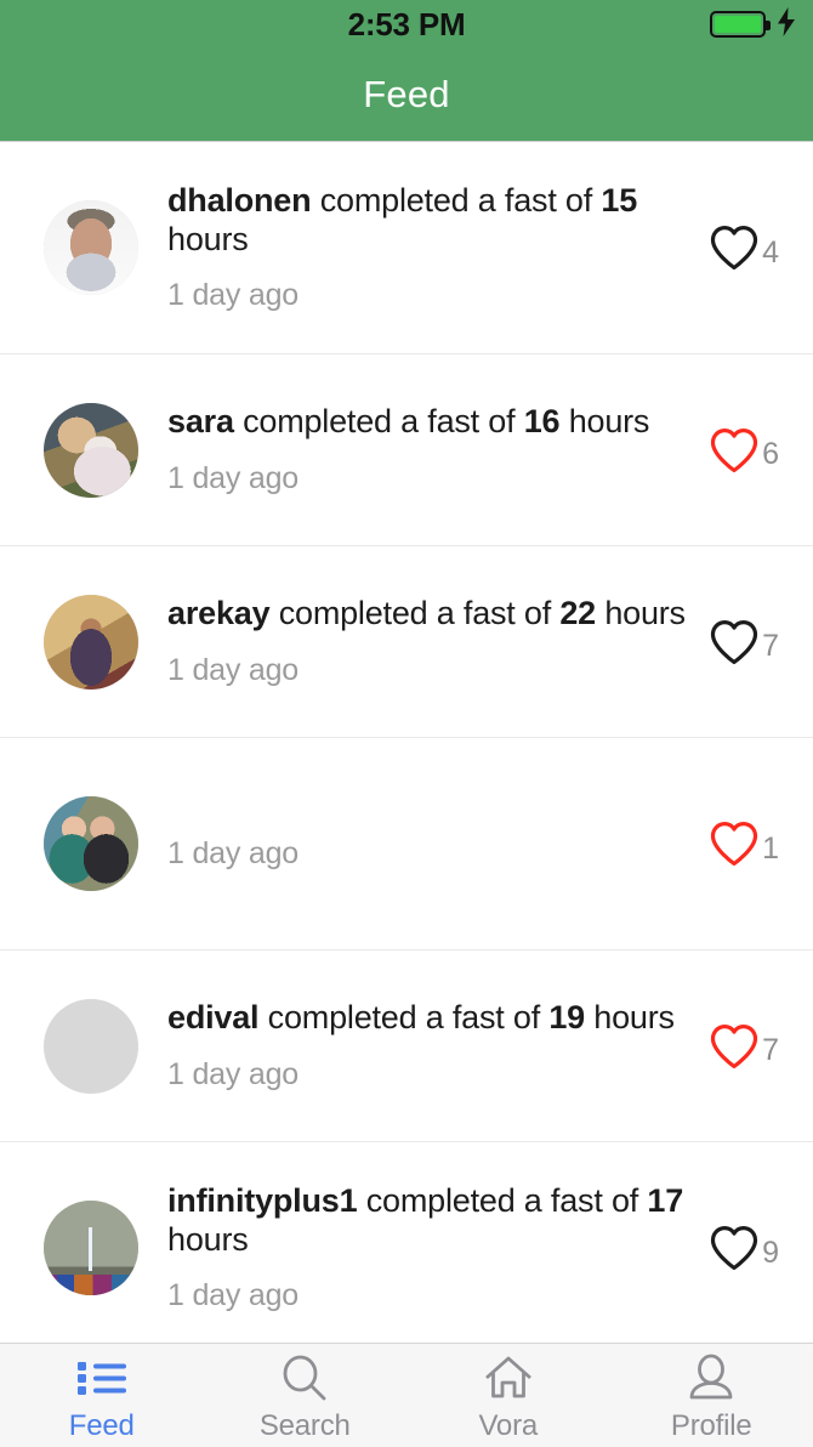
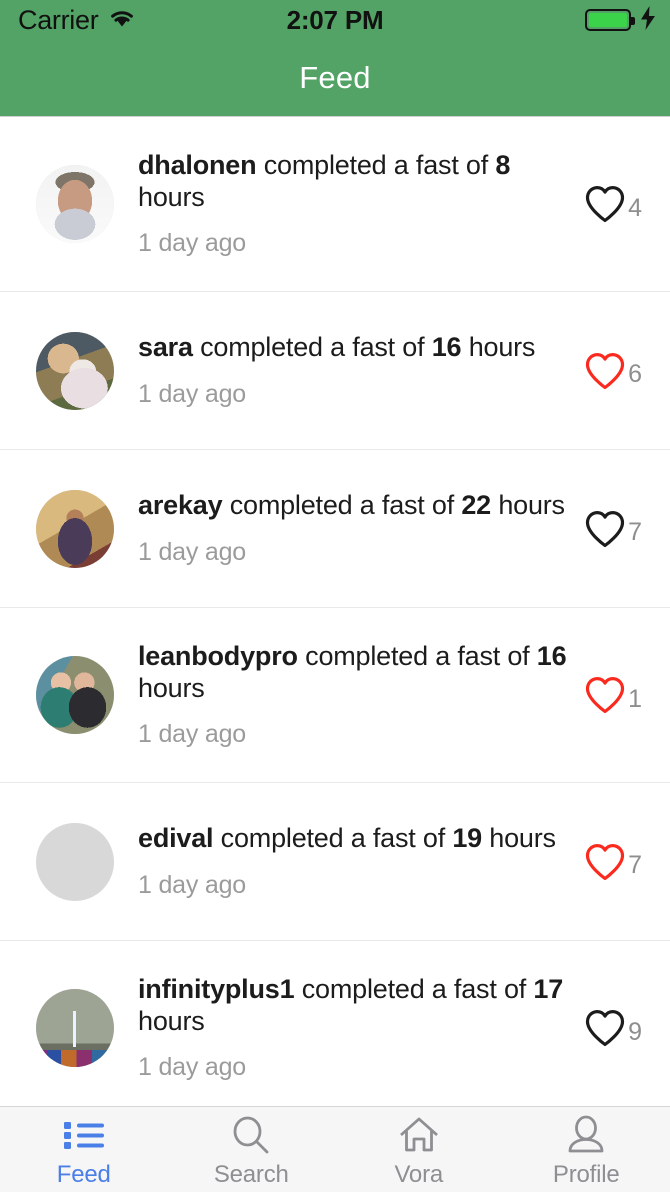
+ Carrier
- 2:53 PM
+ 2:07 PM
  Feed
- dhalonen completed a fast of 15 hours
+ dhalonen completed a fast of 8 hours
  1 day ago
  4
  sara completed a fast of 16 hours
  1 day ago
  6
  arekay completed a fast of 22 hours
  1 day ago
  7
+ leanbodypro completed a fast of 16 hours
  1 day ago
  1
  edival completed a fast of 19 hours
  1 day ago
  7
  infinityplus1 completed a fast of 17 hours
  1 day ago
  9
  Feed
  Search
  Vora
  Profile
